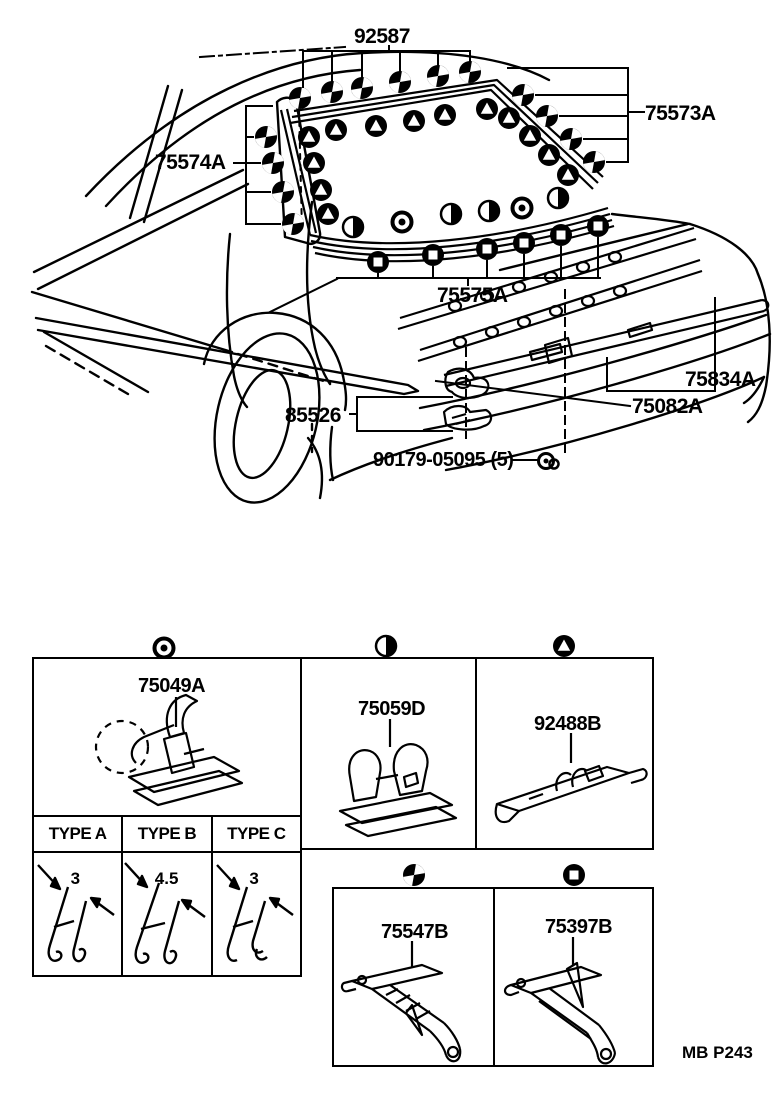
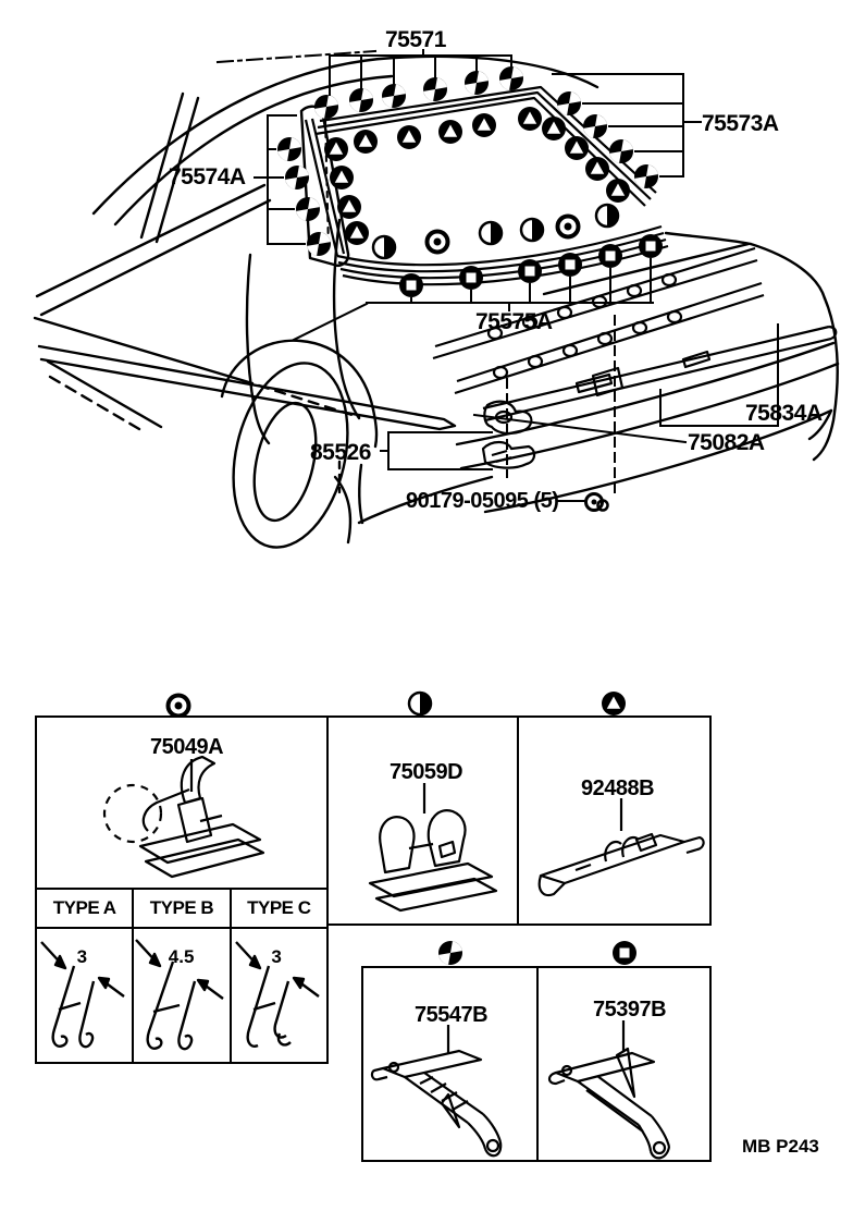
- 92587
+ 75571
  75573A
  75574A
  75575A
  75834A
  75082A
  85526
  90179-05095 (5)
  75049A
  75059D
  92488B
  TYPE A
  TYPE B
  TYPE C
  3
  4.5
  3
  75547B
  75397B
  MB P243
